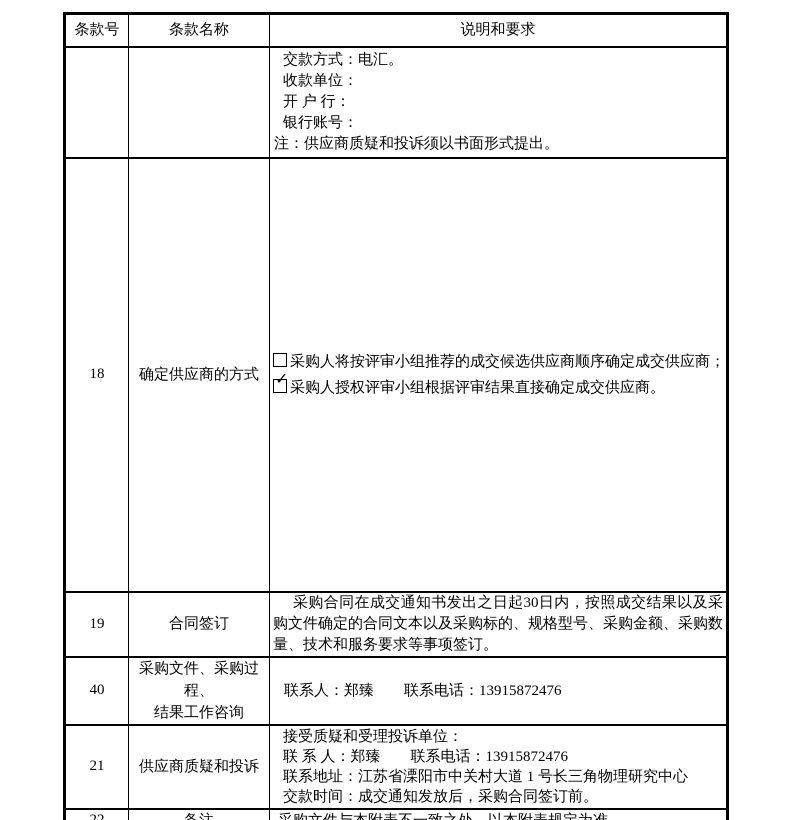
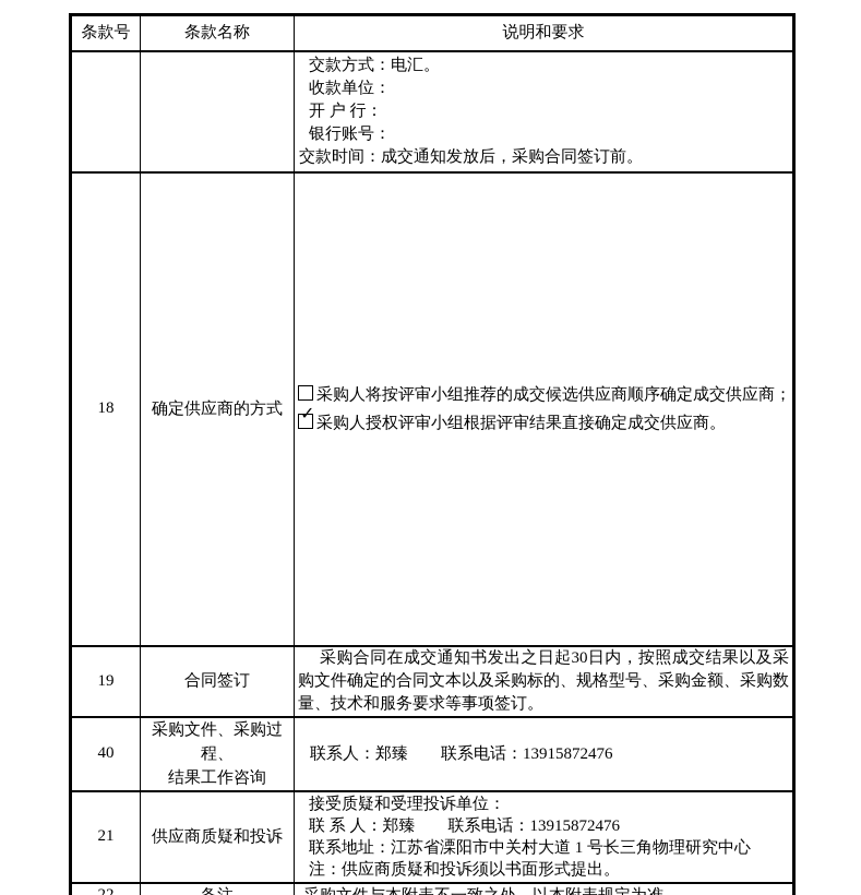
  条款号	条款名称	说明和要求
- 		交款方式：电汇。 收款单位： 开 户 行： 银行账号： 注：供应商质疑和投诉须以书面形式提出。
+ 		交款方式：电汇。 收款单位： 开 户 行： 银行账号： 交款时间：成交通知发放后，采购合同签订前。
  18	确定供应商的方式	采购人将按评审小组推荐的成交候选供应商顺序确定成交供应商； ✓采购人授权评审小组根据评审结果直接确定成交供应商。
  19	合同签订	采购合同在成交通知书发出之日起30日内，按照成交结果以及采购文件确定的合同文本以及采购标的、规格型号、采购金额、采购数量、技术和服务要求等事项签订。
  40	采购文件、采购过程、 结果工作咨询	联系人：郑臻 联系电话：13915872476
- 21	供应商质疑和投诉	接受质疑和受理投诉单位： 联 系 人：郑臻 联系电话：13915872476 联系地址：江苏省溧阳市中关村大道 1 号长三角物理研究中心 交款时间：成交通知发放后，采购合同签订前。
+ 21	供应商质疑和投诉	接受质疑和受理投诉单位： 联 系 人：郑臻 联系电话：13915872476 联系地址：江苏省溧阳市中关村大道 1 号长三角物理研究中心 注：供应商质疑和投诉须以书面形式提出。
